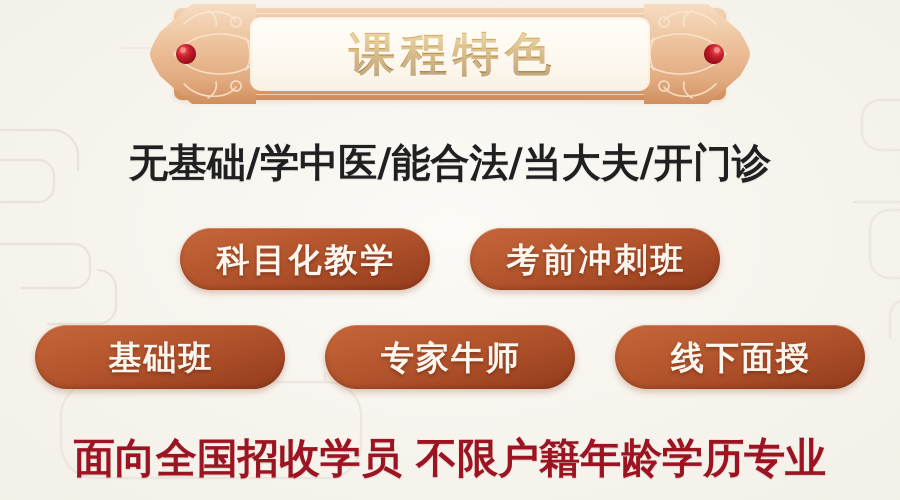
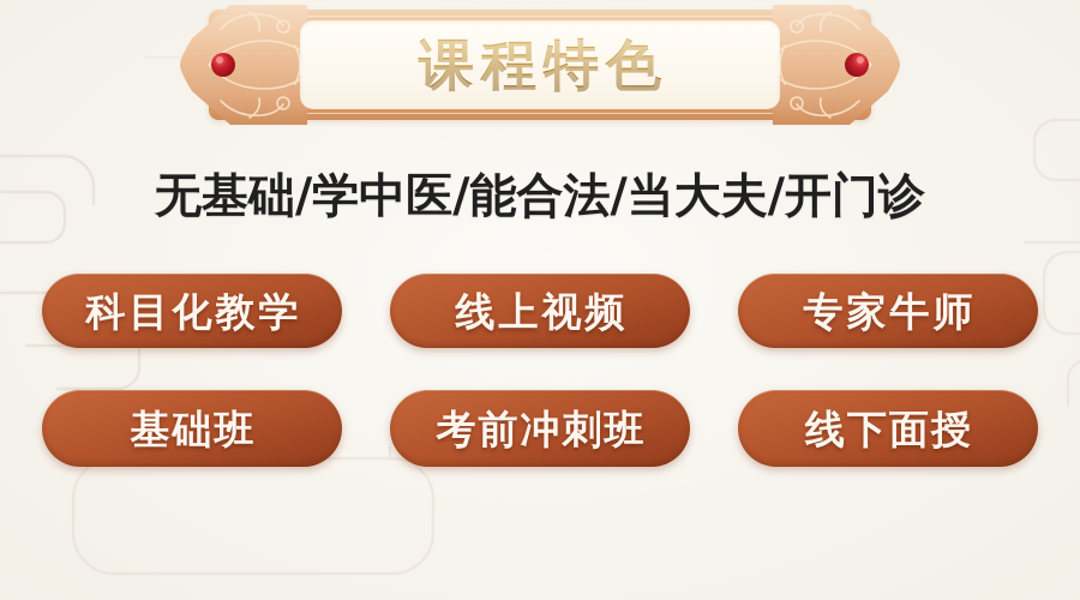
  课程特色
  无基础/学中医/能合法/当大夫/开门诊
  科目化教学
+ 线上视频
- 考前冲刺班
+ 专家牛师
  基础班
- 专家牛师
+ 考前冲刺班
  线下面授
- 面向全国招收学员 不限户籍年龄学历专业
